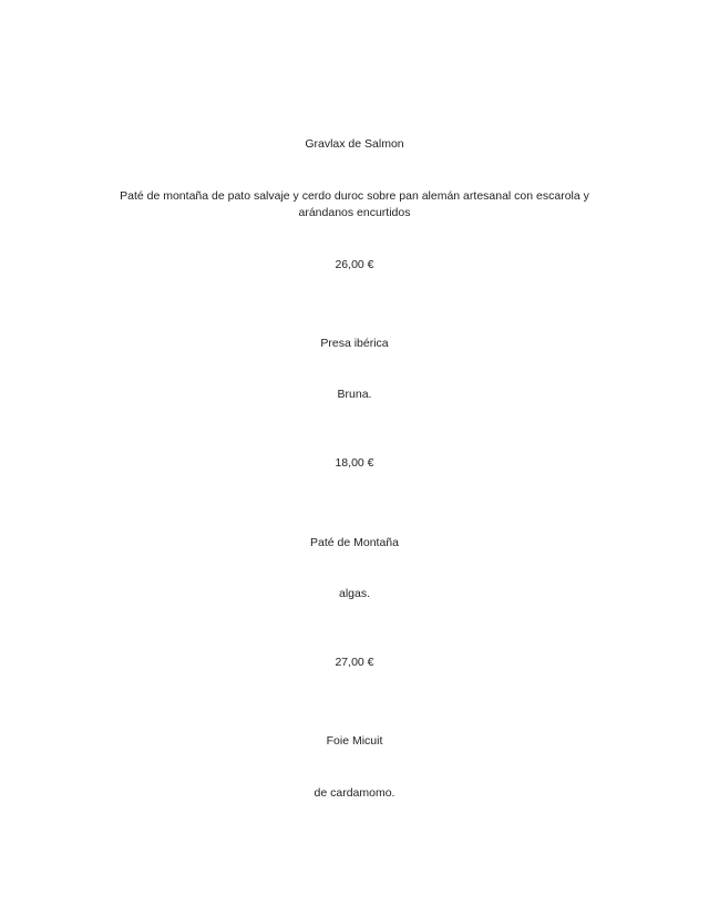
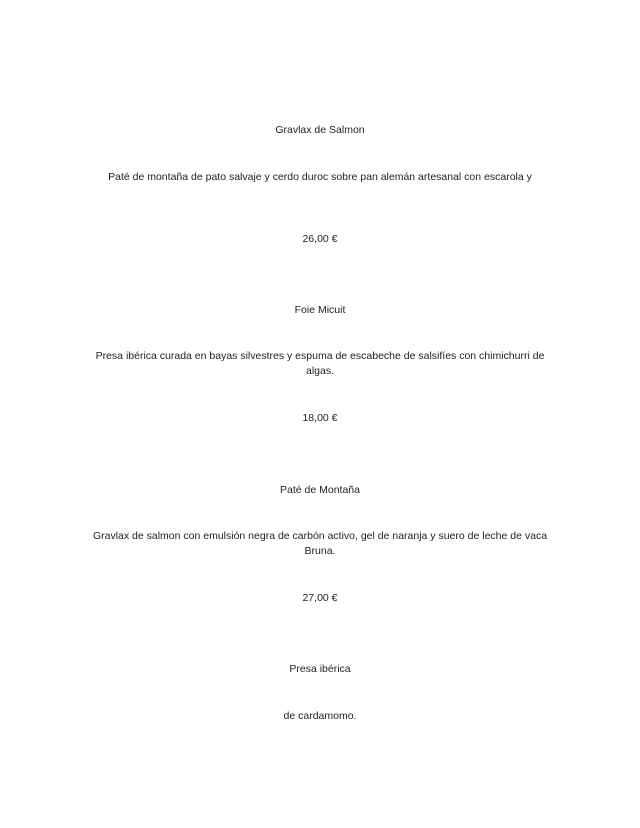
  Gravlax de Salmon
  Paté de montaña de pato salvaje y cerdo duroc sobre pan alemán artesanal con escarola y
- arándanos encurtidos
  26,00 €
- Presa ibérica
+ Foie Micuit
+ Presa ibérica curada en bayas silvestres y espuma de escabeche de salsifíes con chimichurri de
- Bruna.
+ algas.
  18,00 €
  Paté de Montaña
+ Gravlax de salmon con emulsión negra de carbón activo, gel de naranja y suero de leche de vaca
- algas.
+ Bruna.
  27,00 €
- Foie Micuit
+ Presa ibérica
  de cardamomo.
